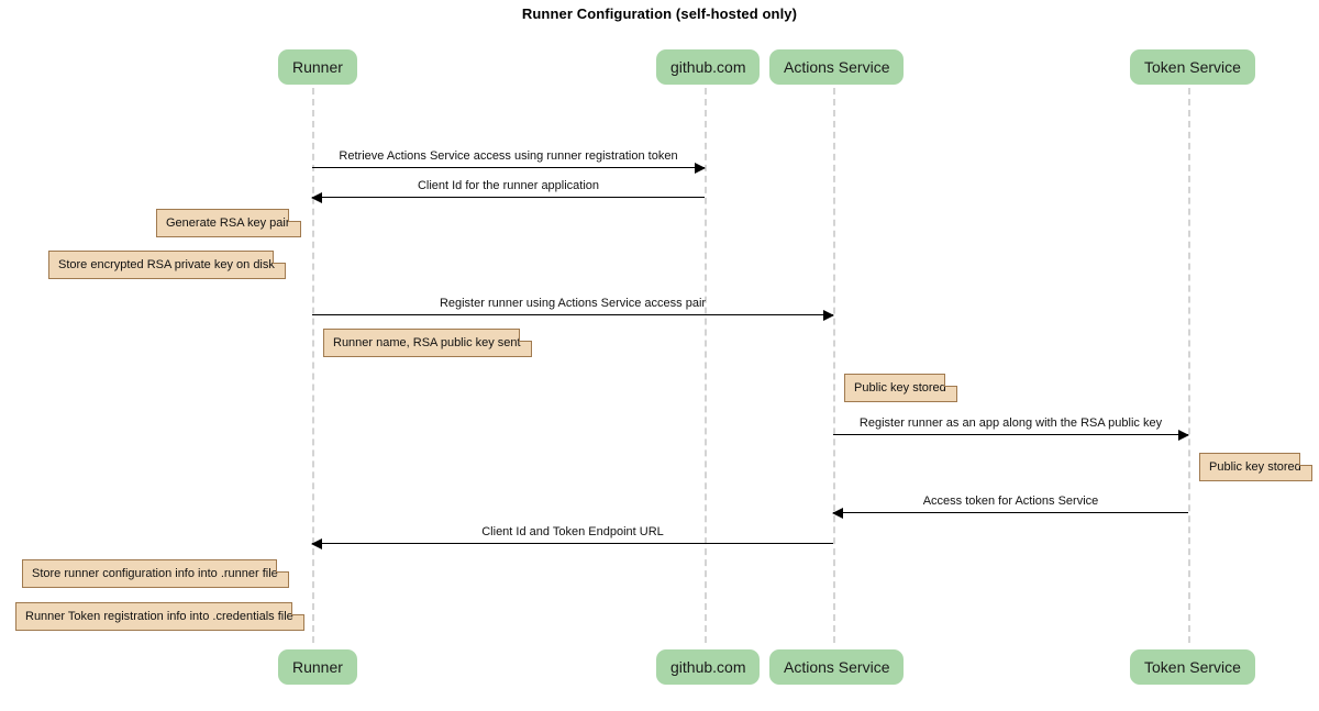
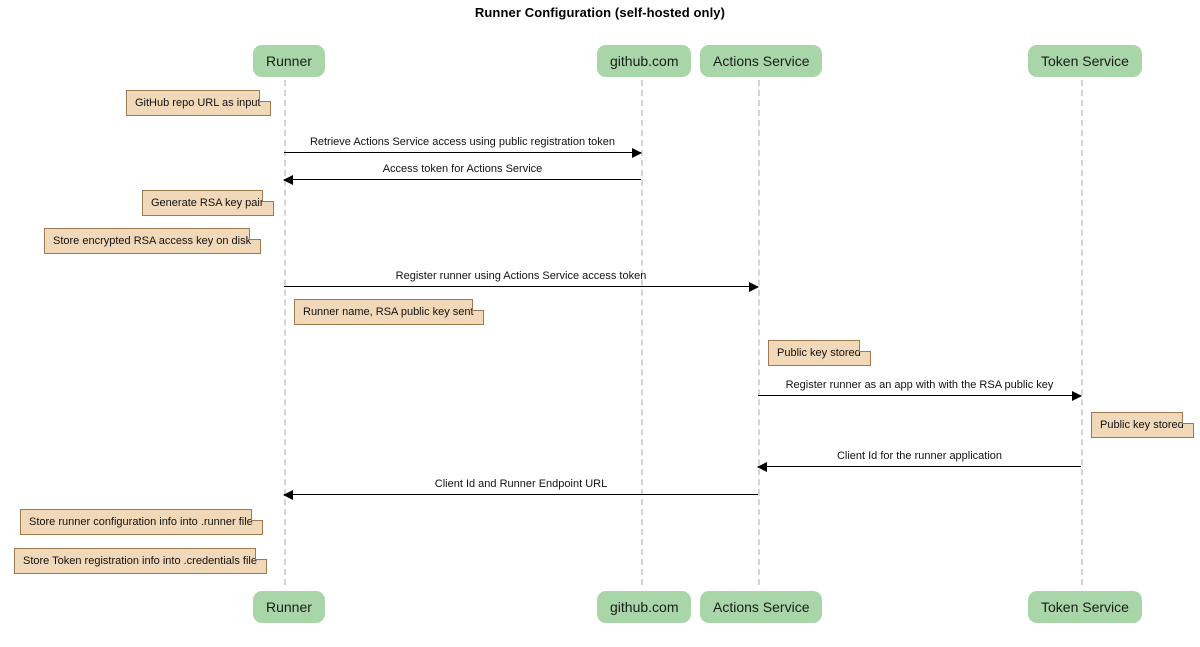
  Runner Configuration (self-hosted only)
  Runner
  github.com
  Actions Service
  Token Service
  Runner
  github.com
  Actions Service
  Token Service
+ GitHub repo URL as input
  Generate RSA key pair
- Store encrypted RSA private key on disk
+ Store encrypted RSA access key on disk
  Runner name, RSA public key sent
  Public key stored
  Public key stored
  Store runner configuration info into .runner file
- Runner Token registration info into .credentials file
+ Store Token registration info into .credentials file
- Retrieve Actions Service access using runner registration token
+ Retrieve Actions Service access using public registration token
- Client Id for the runner application
+ Access token for Actions Service
- Register runner using Actions Service access pair
+ Register runner using Actions Service access token
- Register runner as an app along with the RSA public key
+ Register runner as an app with with the RSA public key
- Access token for Actions Service
+ Client Id for the runner application
- Client Id and Token Endpoint URL
+ Client Id and Runner Endpoint URL
